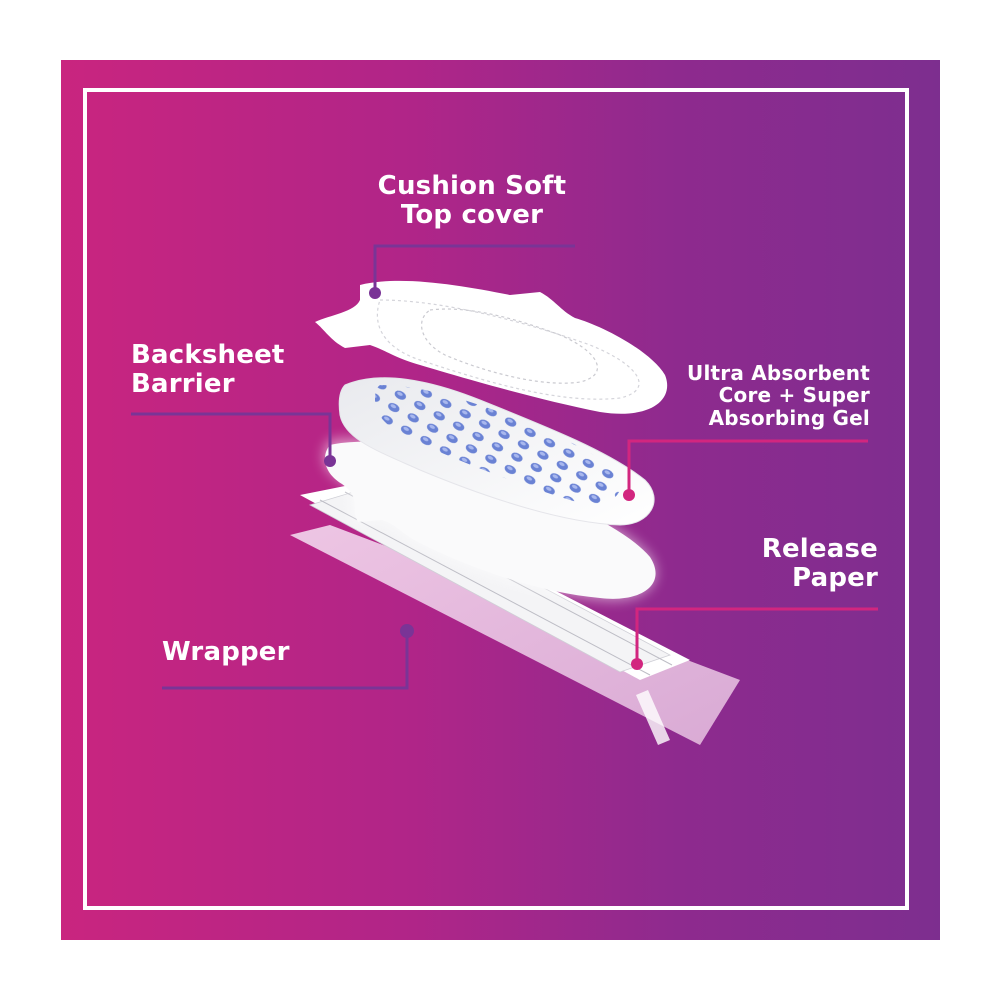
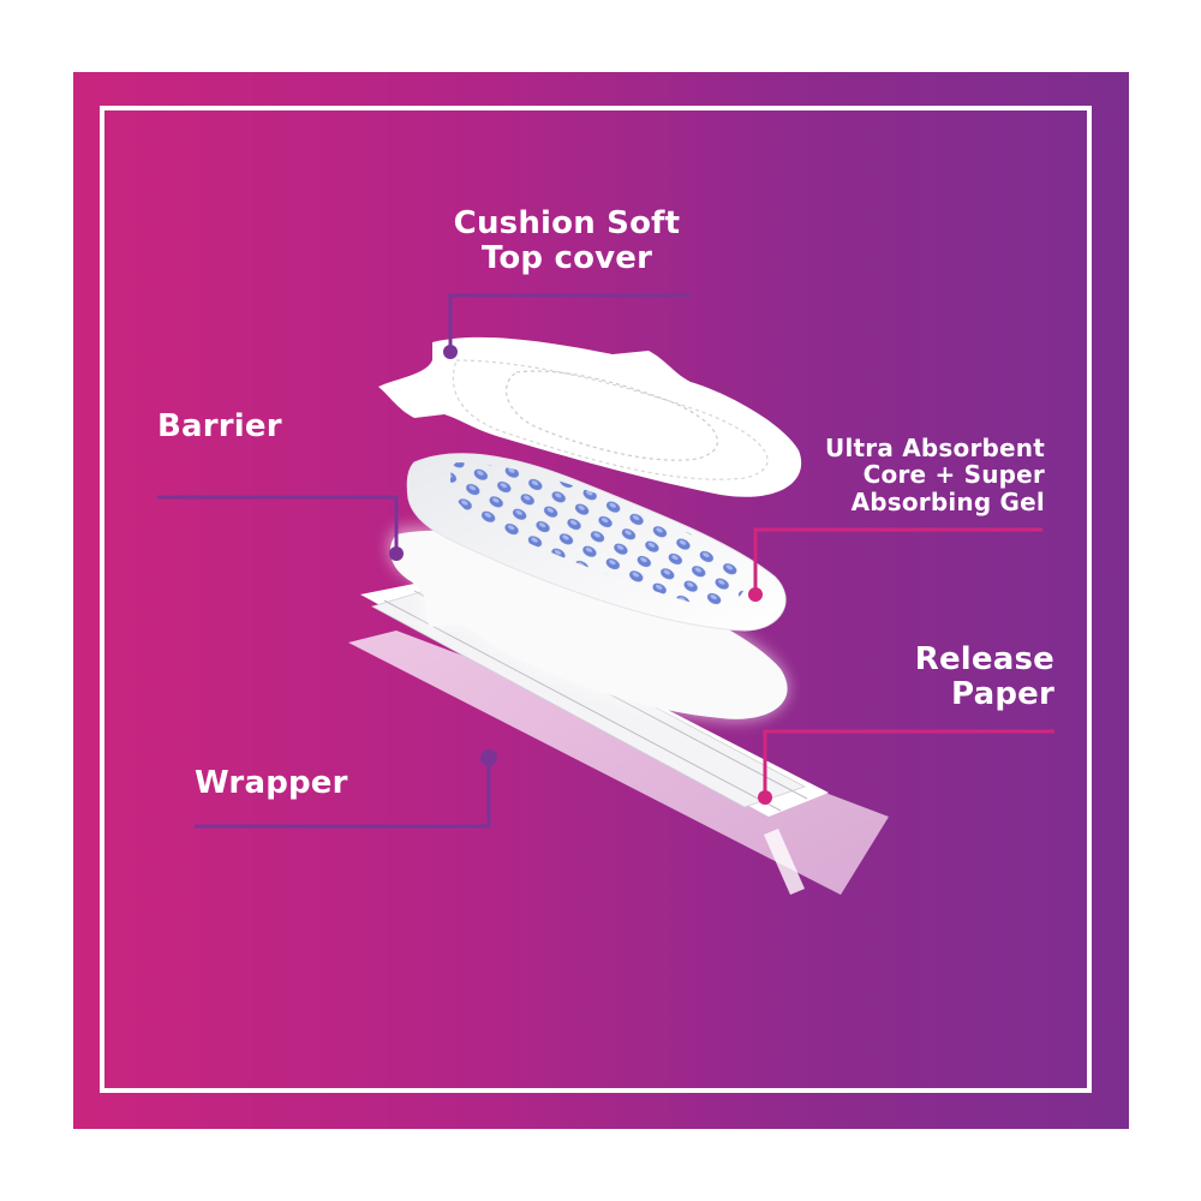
  Cushion Soft
  Top cover
- Backsheet
  Barrier
  Ultra Absorbent
  Core + Super
  Absorbing Gel
  Release
  Paper
  Wrapper
